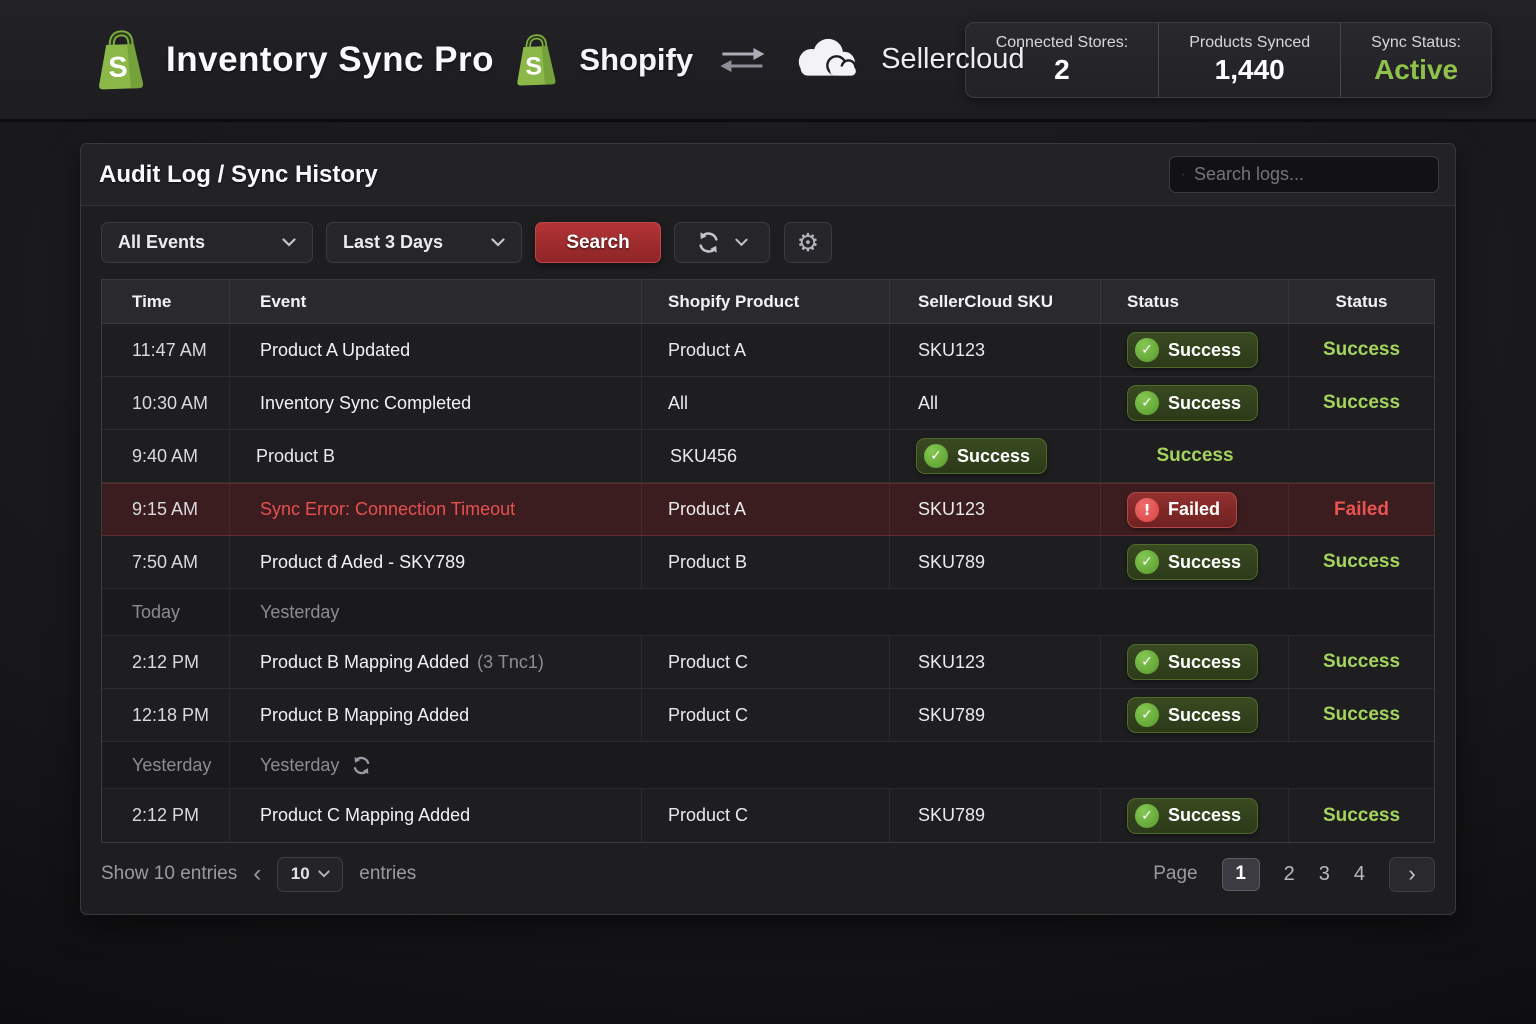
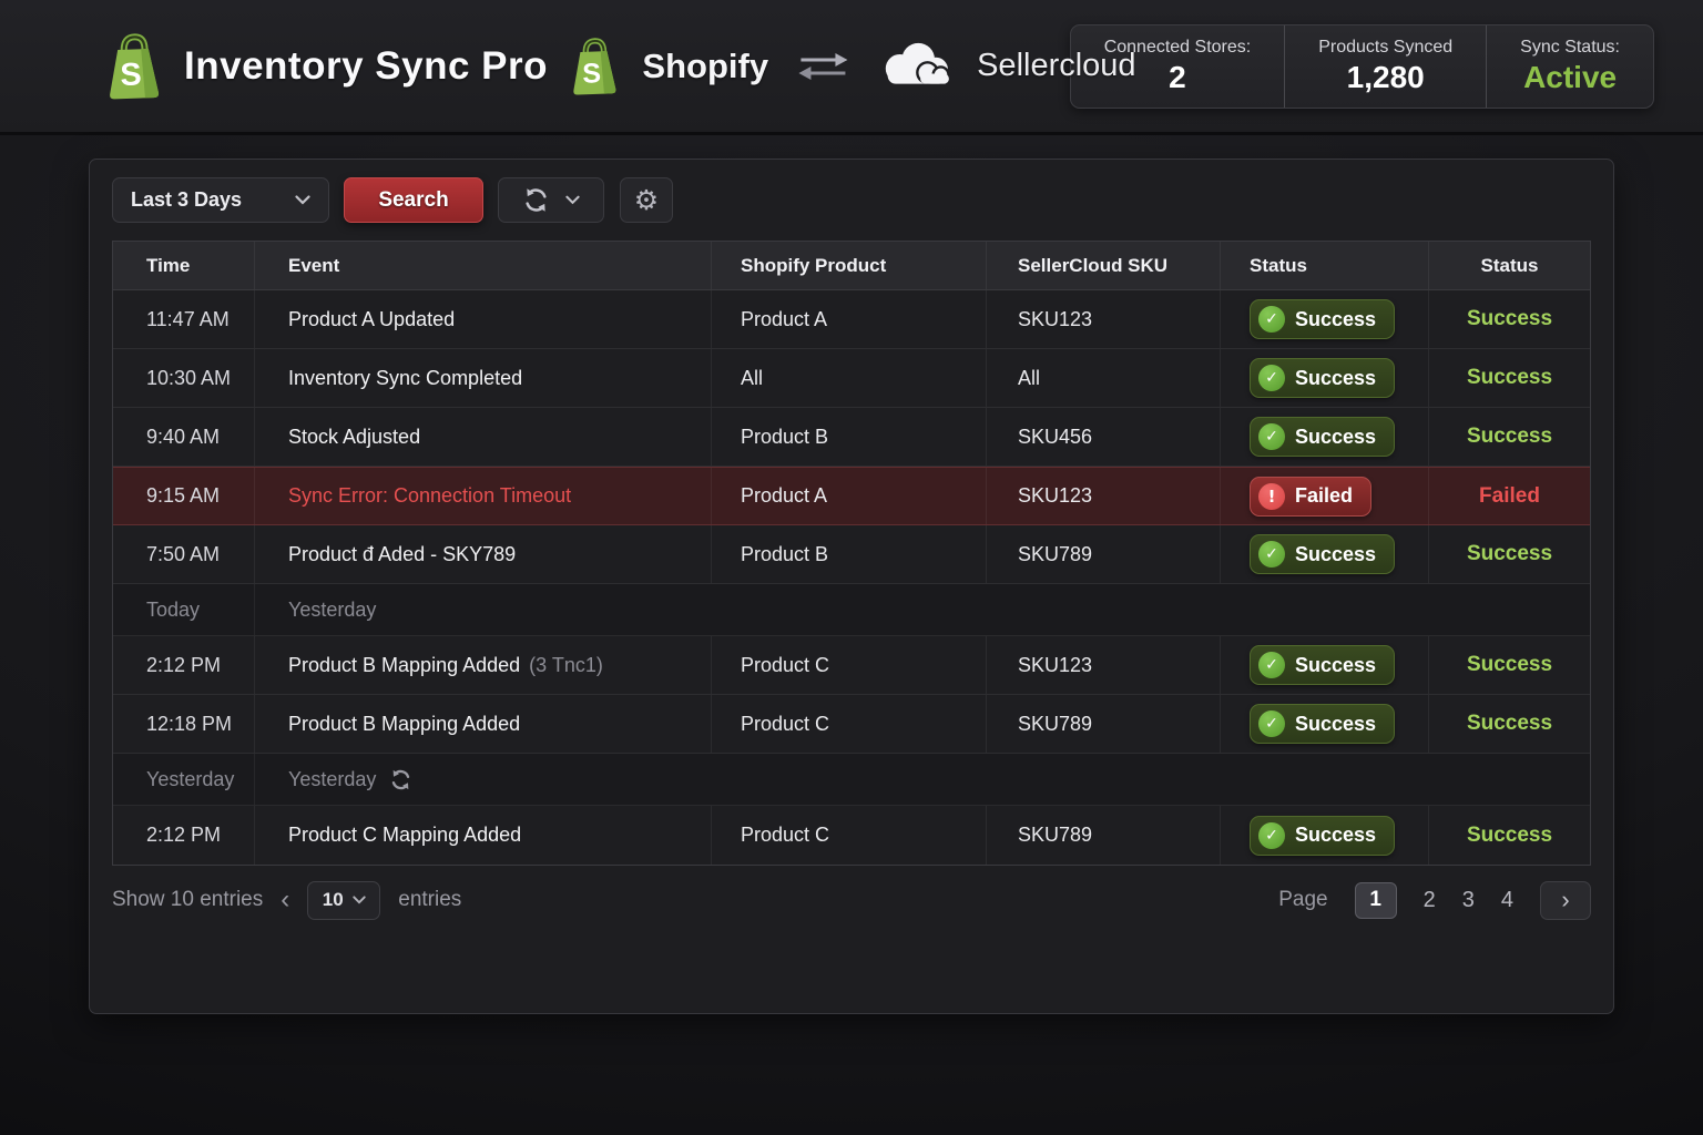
  Inventory Sync Pro
  Shopify
  Sellercloud
  Connected Stores:
  2
  Products Synced
- 1,440
+ 1,280
  Sync Status:
  Active
- Audit Log / Sync History
- Search logs...
- All Events
  Last 3 Days
  Search
  ⚙
  Time
  Event
  Shopify Product
  SellerCloud SKU
  Status
  Status
  11:47 AM
  Product A Updated
  Product A
  SKU123
  ✓
  Success
  Success
  10:30 AM
  Inventory Sync Completed
  All
  All
  ✓
  Success
  Success
  9:40 AM
+ Stock Adjusted
  Product B
  SKU456
  ✓
  Success
  Success
  9:15 AM
  Sync Error: Connection Timeout
  Product A
  SKU123
  !
  Failed
  Failed
  7:50 AM
  Product đ Aded - SKY789
  Product B
  SKU789
  ✓
  Success
  Success
  Today
  Yesterday
  2:12 PM
  Product B Mapping Added
  (3 Tnc1)
  Product C
  SKU123
  ✓
  Success
  Success
  12:18 PM
  Product B Mapping Added
  Product C
  SKU789
  ✓
  Success
  Success
  Yesterday
  Yesterday
  2:12 PM
  Product C Mapping Added
  Product C
  SKU789
  ✓
  Success
  Success
  Show 10 entries
  ‹
  10
  entries
  Page
  1
  2
  3
  4
  ›
